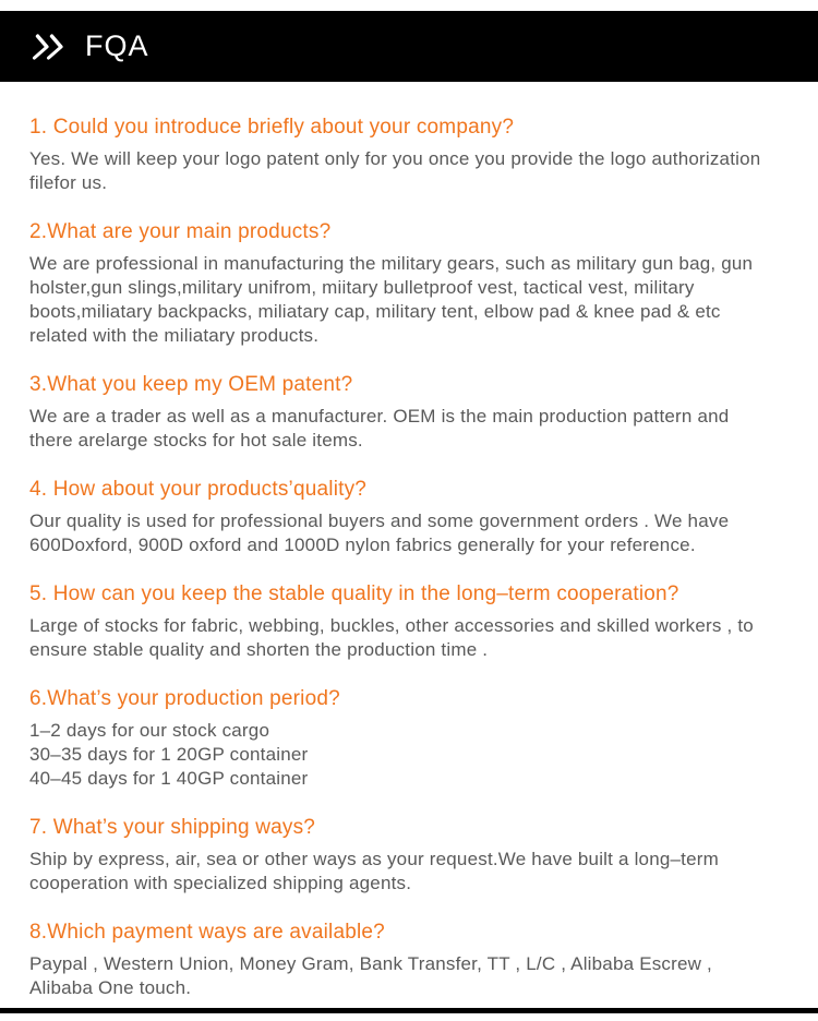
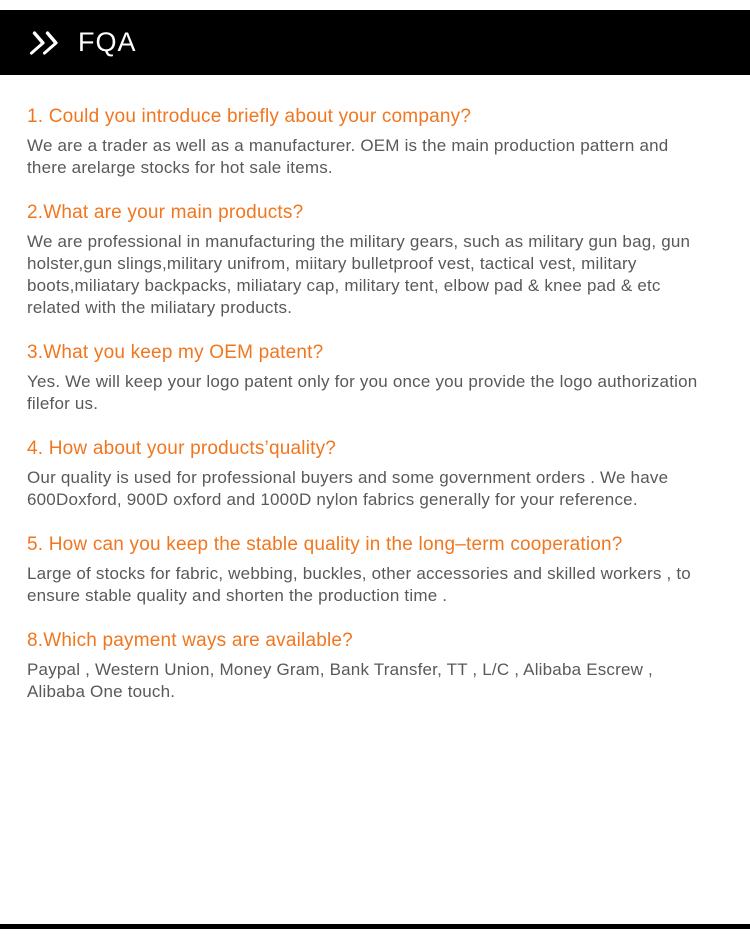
  FQA
  1. Could you introduce briefly about your company?
- Yes. We will keep your logo patent only for you once you provide the logo authorization filefor us.
+ We are a trader as well as a manufacturer. OEM is the main production pattern and there arelarge stocks for hot sale items.
  2.What are your main products?
  We are professional in manufacturing the military gears, such as military gun bag, gun holster,gun slings,military unifrom, miitary bulletproof vest, tactical vest, military boots,miliatary backpacks, miliatary cap, military tent, elbow pad & knee pad & etc related with the miliatary products.
  3.What you keep my OEM patent?
- We are a trader as well as a manufacturer. OEM is the main production pattern and there arelarge stocks for hot sale items.
+ Yes. We will keep your logo patent only for you once you provide the logo authorization filefor us.
  4. How about your products’quality?
  Our quality is used for professional buyers and some government orders . We have 600Doxford, 900D oxford and 1000D nylon fabrics generally for your reference.
  5. How can you keep the stable quality in the long–term cooperation?
  Large of stocks for fabric, webbing, buckles, other accessories and skilled workers , to ensure stable quality and shorten the production time .
- 6.What’s your production period?
- 1–2 days for our stock cargo
- 30–35 days for 1 20GP container
- 40–45 days for 1 40GP container
- 7. What’s your shipping ways?
- Ship by express, air, sea or other ways as your request.We have built a long–term cooperation with specialized shipping agents.
  8.Which payment ways are available?
  Paypal , Western Union, Money Gram, Bank Transfer, TT , L/C , Alibaba Escrew , Alibaba One touch.
